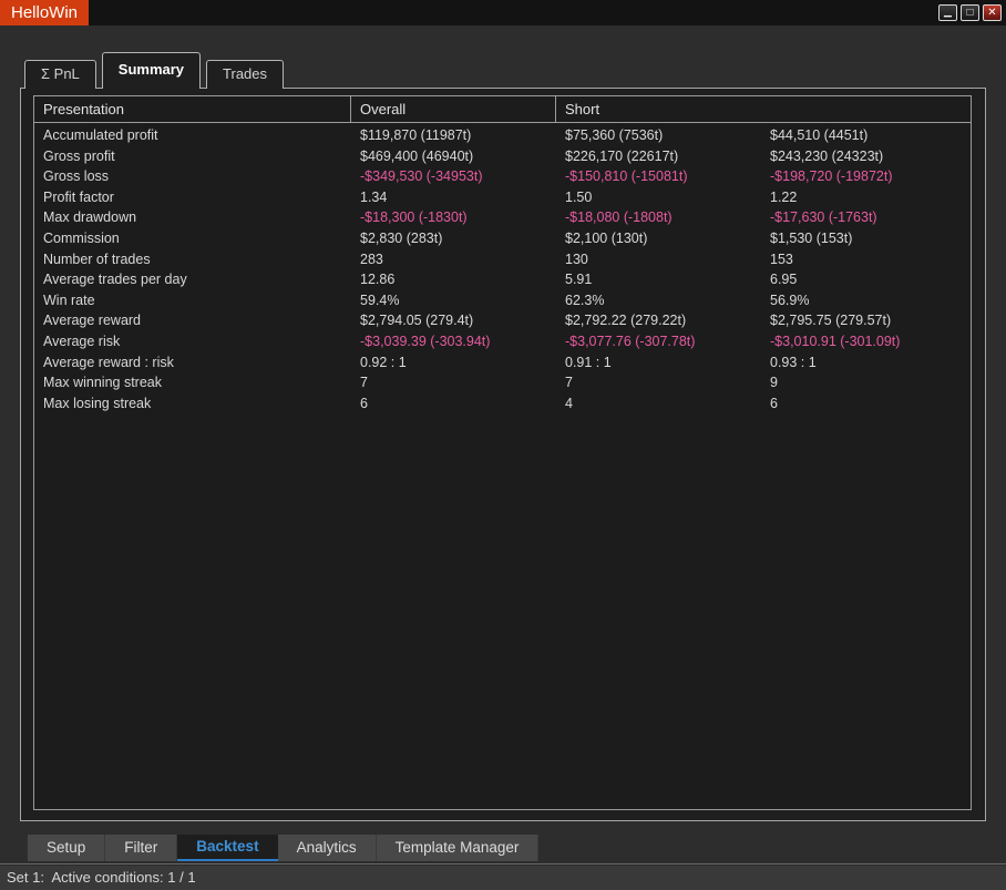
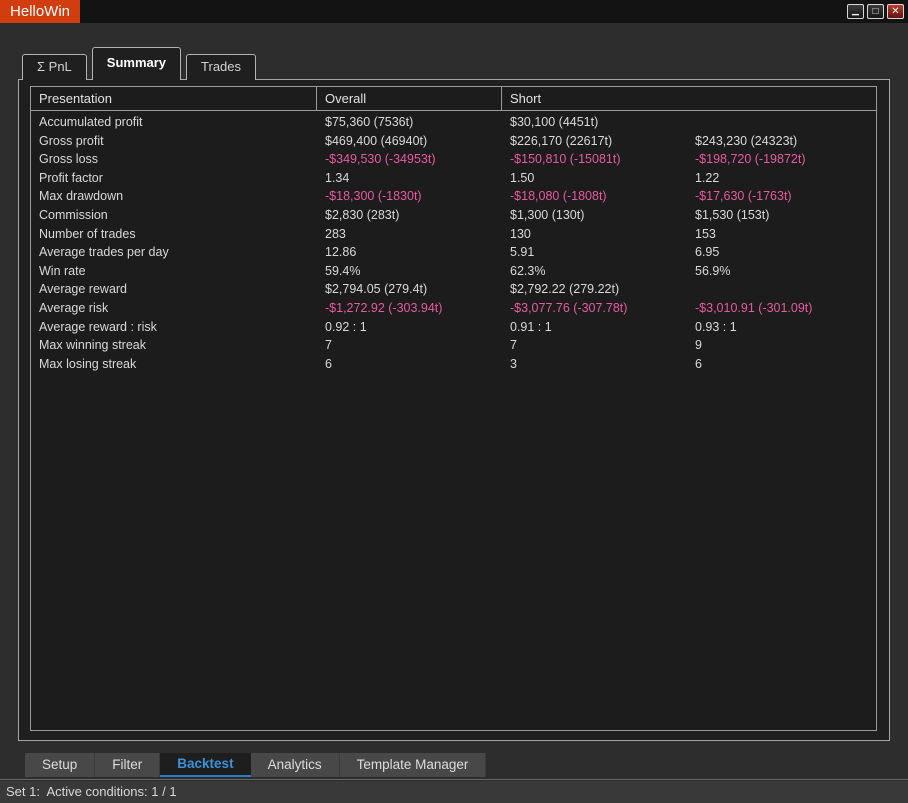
  HelloWin
  ▁
  □
  ✕
  Σ PnL
  Summary
  Trades
  Presentation
  Overall
  Short
  Accumulated profit
- $119,870 (11987t)
  $75,360 (7536t)
- $44,510 (4451t)
+ $30,100 (4451t)
  Gross profit
  $469,400 (46940t)
  $226,170 (22617t)
  $243,230 (24323t)
  Gross loss
  -$349,530 (-34953t)
  -$150,810 (-15081t)
  -$198,720 (-19872t)
  Profit factor
  1.34
  1.50
  1.22
  Max drawdown
  -$18,300 (-1830t)
  -$18,080 (-1808t)
  -$17,630 (-1763t)
  Commission
  $2,830 (283t)
- $2,100 (130t)
+ $1,300 (130t)
  $1,530 (153t)
  Number of trades
  283
  130
  153
  Average trades per day
  12.86
  5.91
  6.95
  Win rate
  59.4%
  62.3%
  56.9%
  Average reward
  $2,794.05 (279.4t)
  $2,792.22 (279.22t)
- $2,795.75 (279.57t)
  Average risk
- -$3,039.39 (-303.94t)
+ -$1,272.92 (-303.94t)
  -$3,077.76 (-307.78t)
  -$3,010.91 (-301.09t)
  Average reward : risk
  0.92 : 1
  0.91 : 1
  0.93 : 1
  Max winning streak
  7
  7
  9
  Max losing streak
  6
- 4
+ 3
  6
  Setup
  Filter
  Backtest
  Analytics
  Template Manager
  Set 1: Active conditions: 1 / 1
